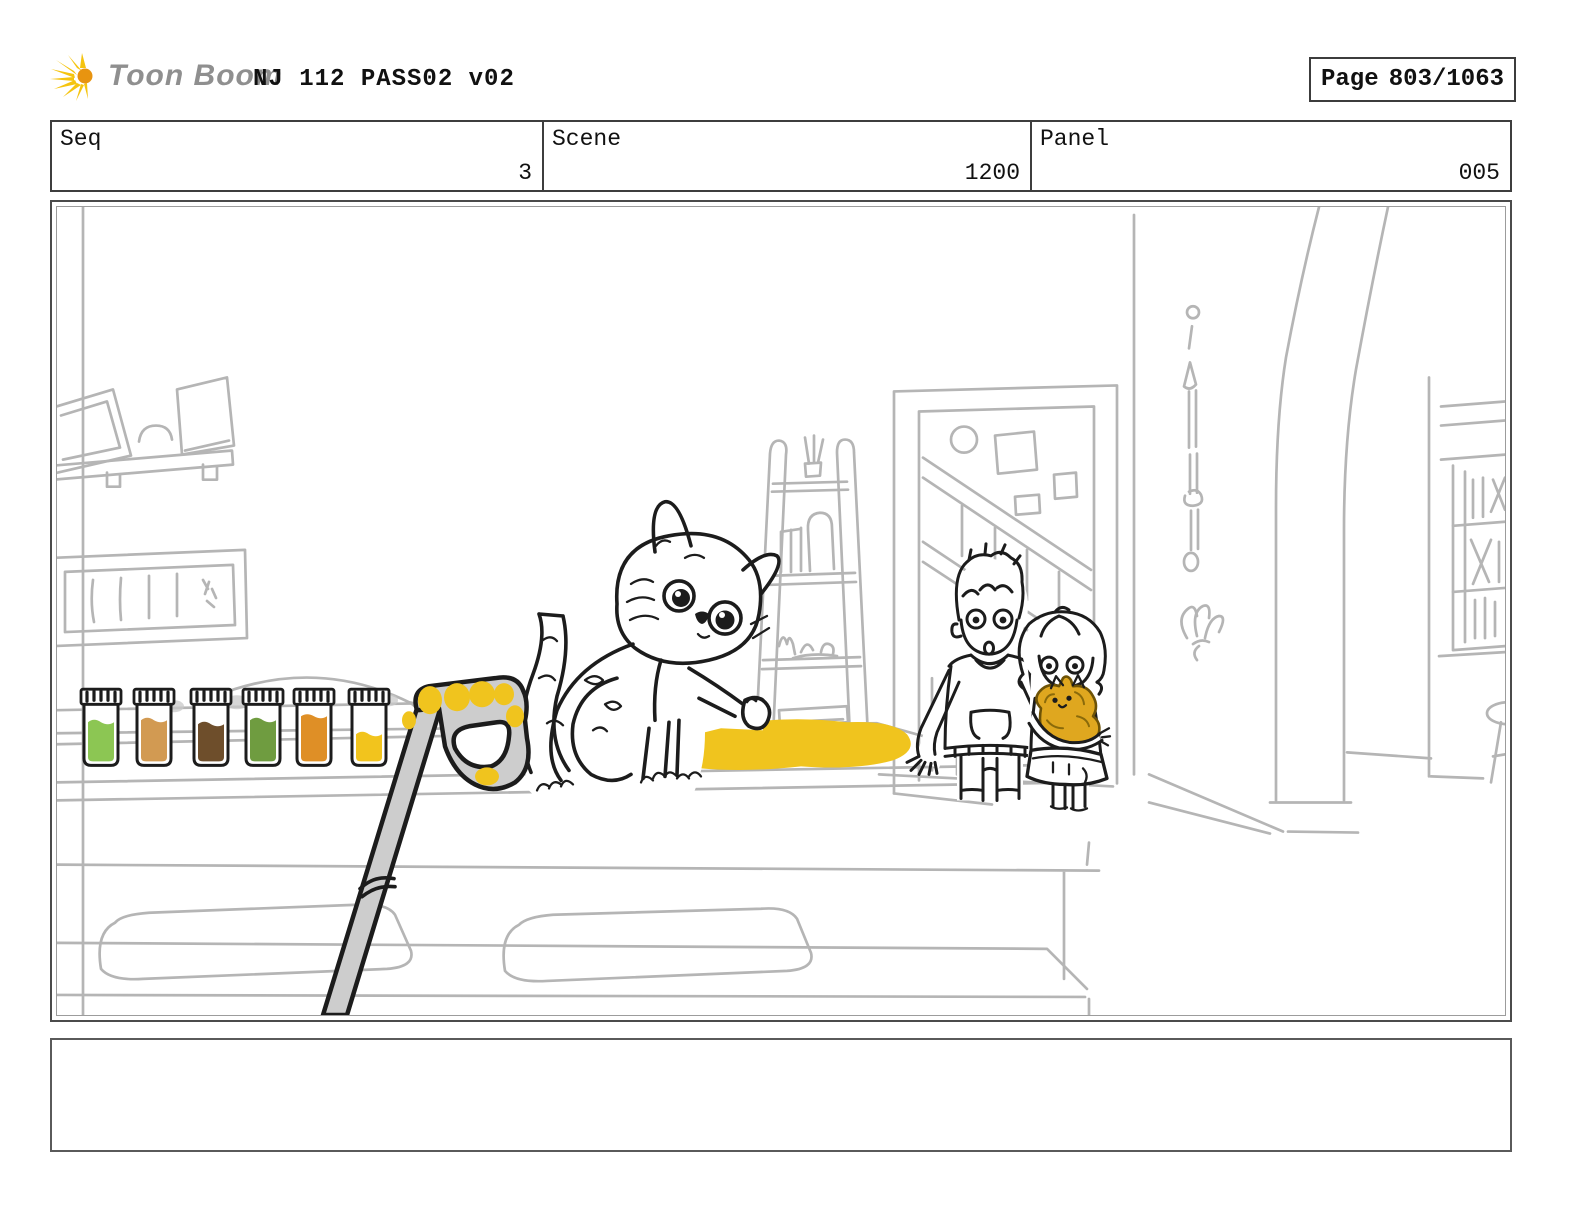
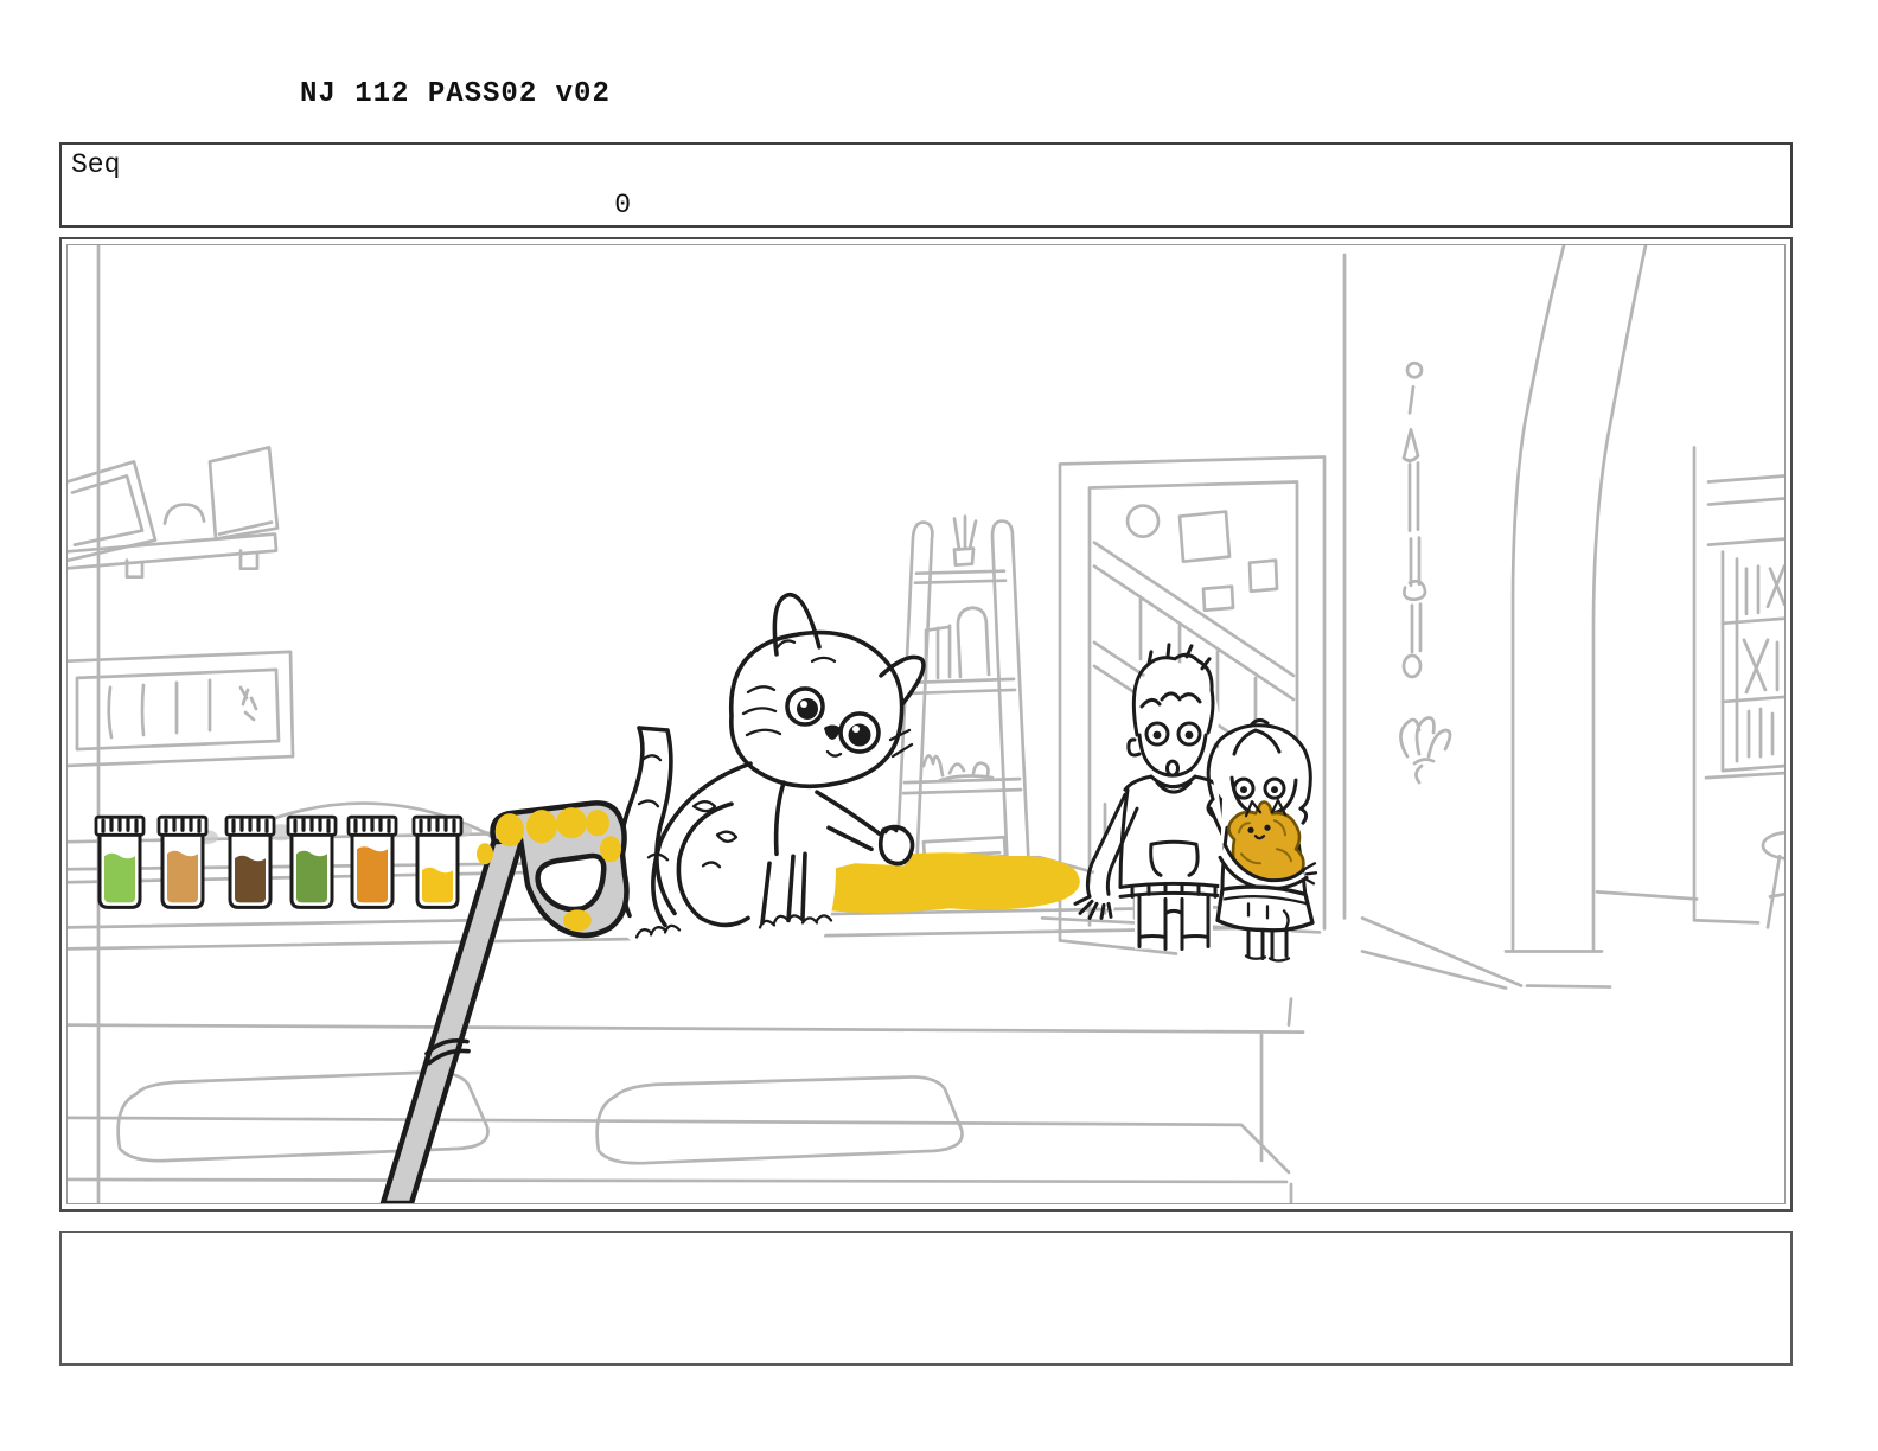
- Toon Boom
  NJ 112 PASS02 v02
- Page
- 803/1063
  Seq
- 3
+ 0
- Scene
- 1200
- Panel
- 005
